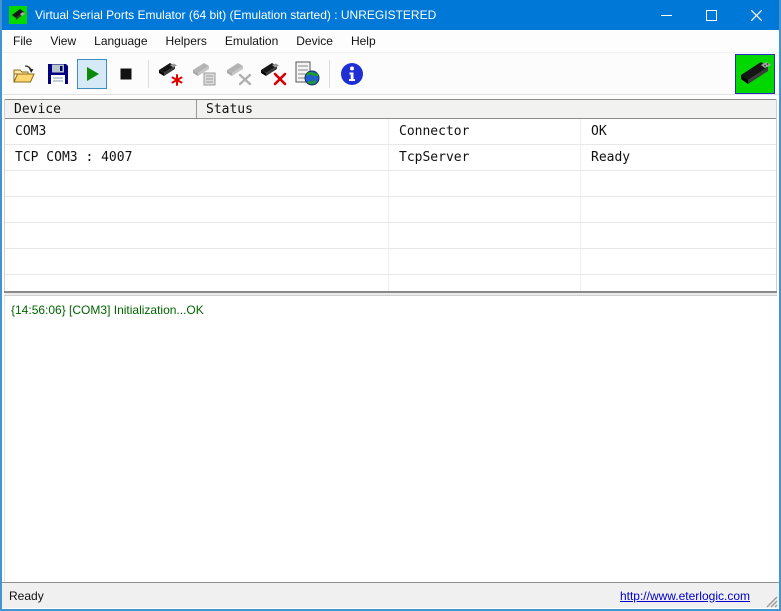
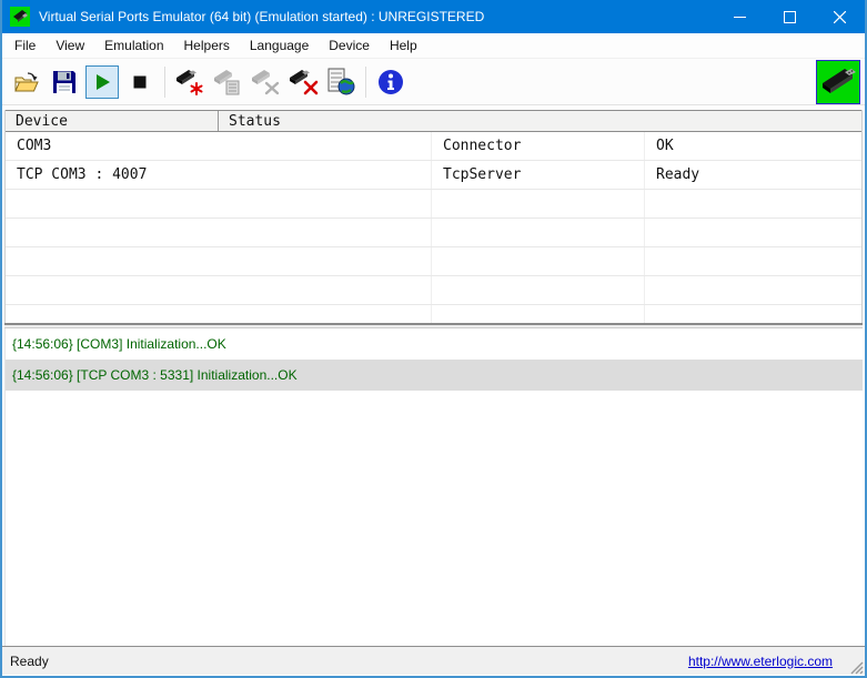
  Virtual Serial Ports Emulator (64 bit) (Emulation started) : UNREGISTERED
  File
  View
- Language
+ Emulation
  Helpers
- Emulation
+ Language
  Device
  Help
  Device
  Status
  COM3
  Connector
  OK
  TCP COM3 : 4007
  TcpServer
  Ready
  {14:56:06} [COM3] Initialization...OK
+ {14:56:06} [TCP COM3 : 5331] Initialization...OK
  Ready
  http://www.eterlogic.com
